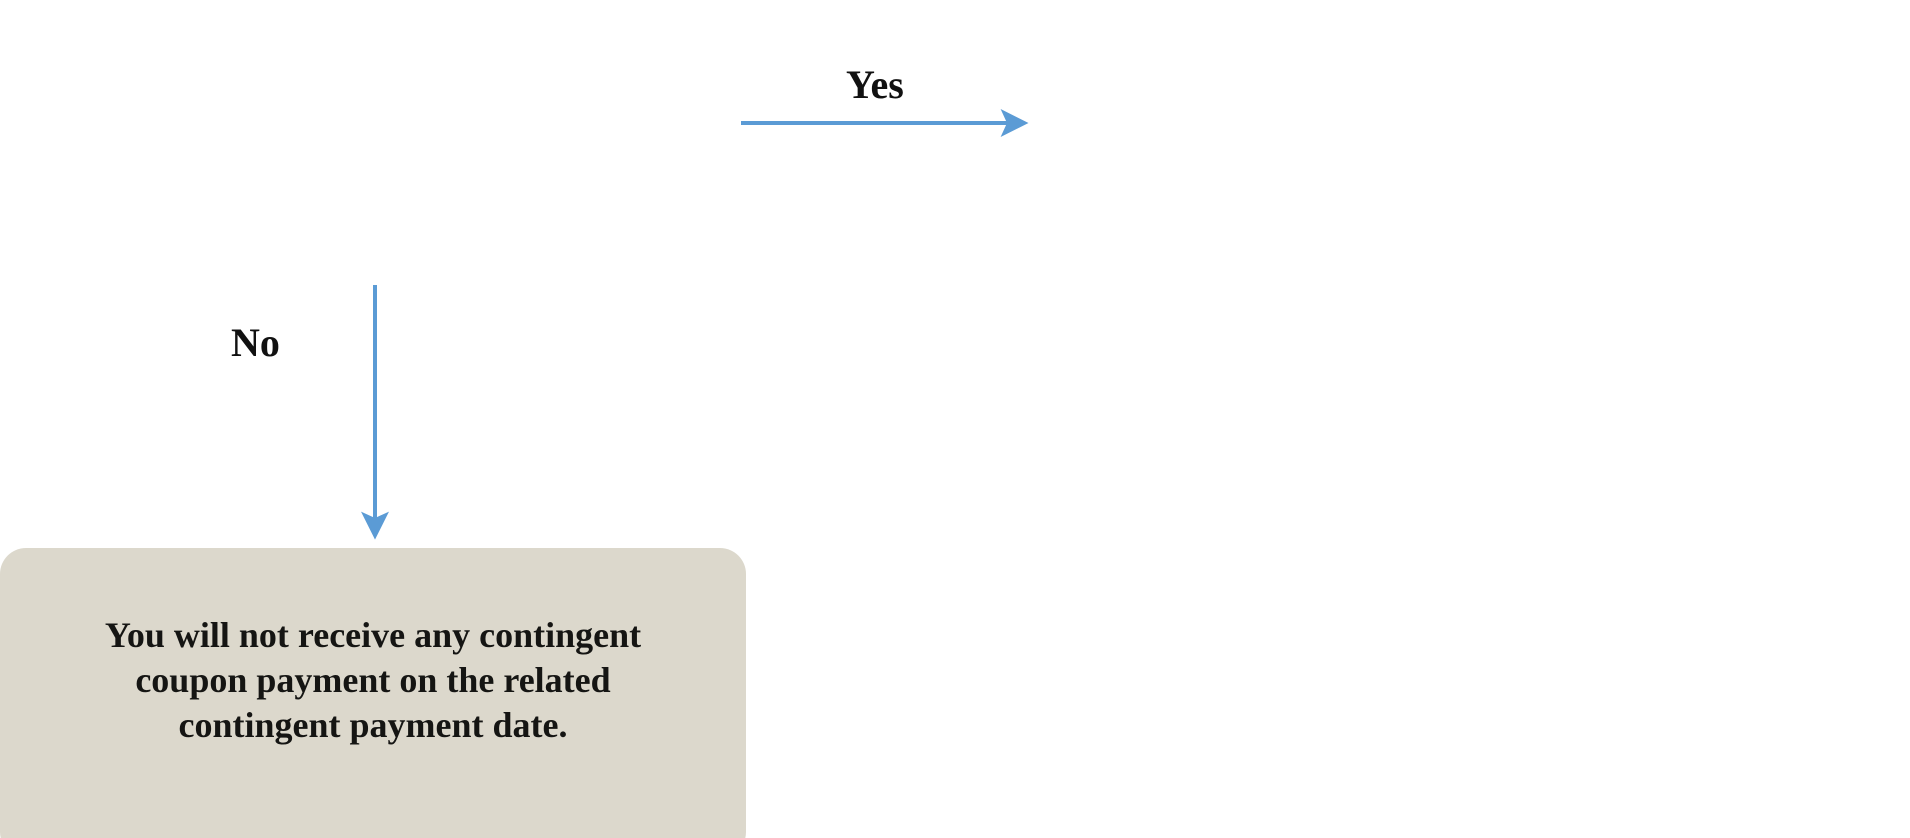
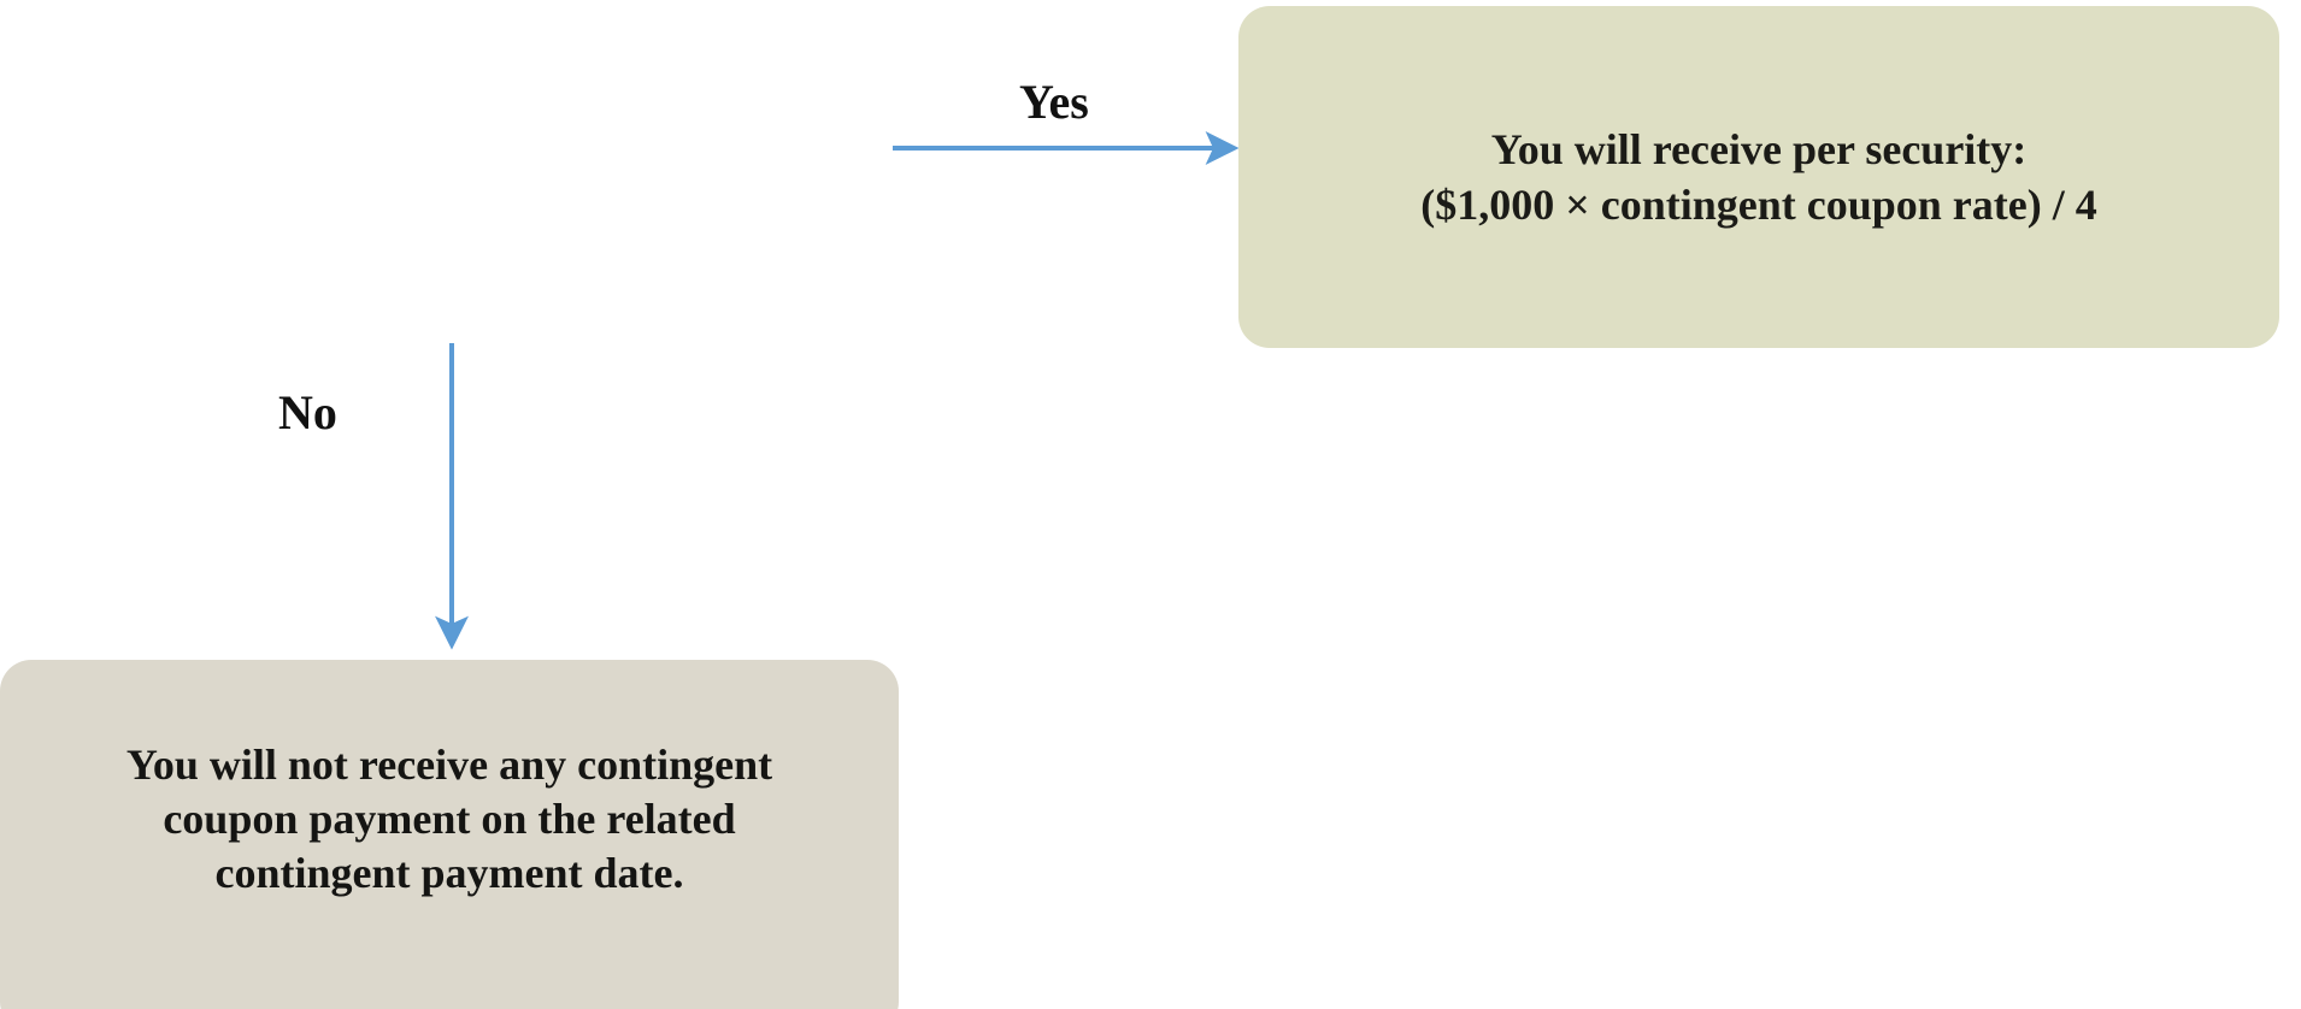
  Yes
  No
+ You will receive per security:
+ ($1,000 × contingent coupon rate) / 4
  You will not receive any contingent
  coupon payment on the related
  contingent payment date.
